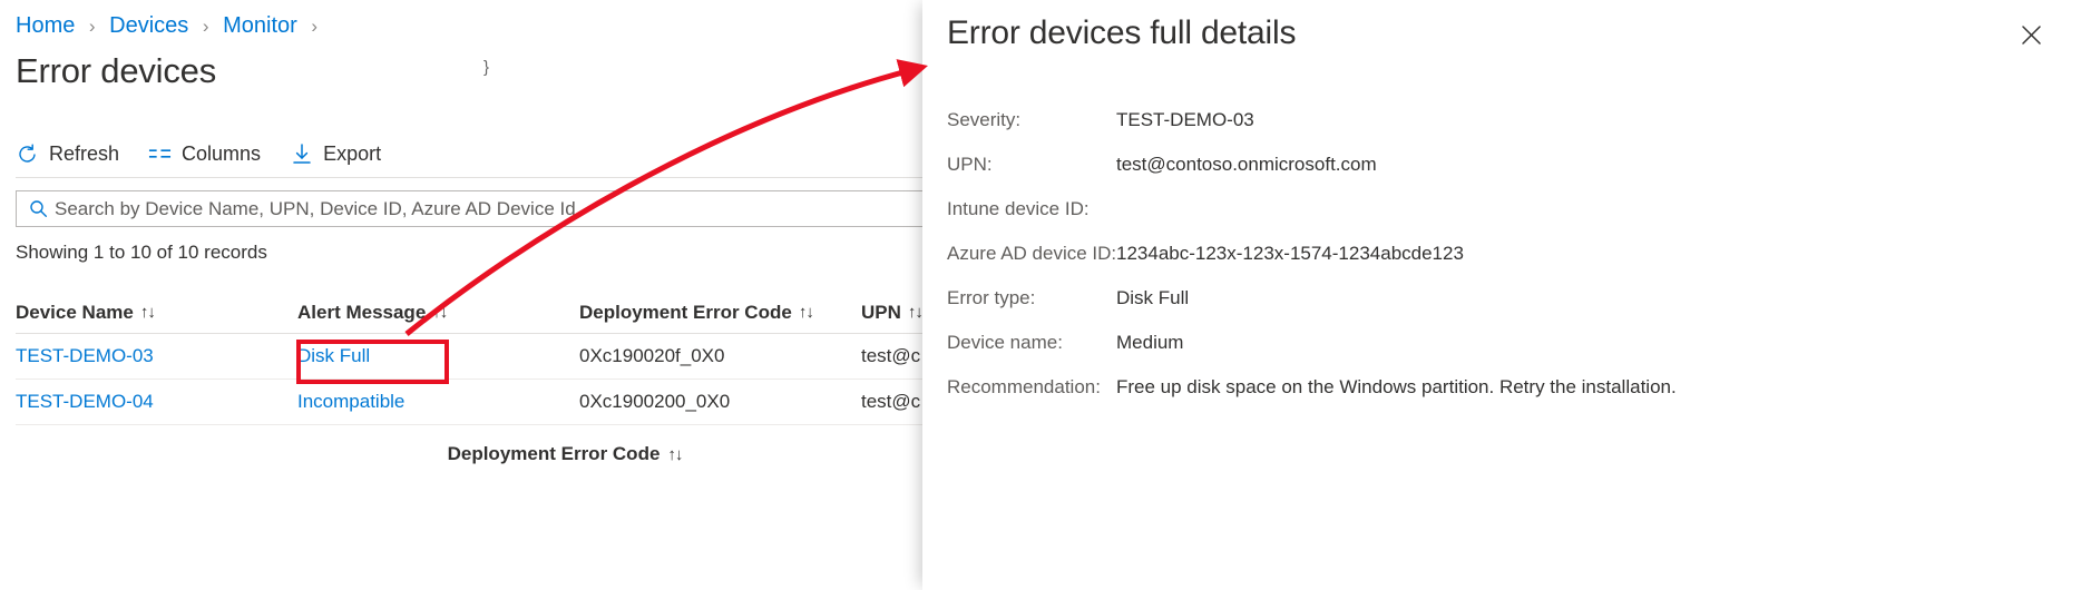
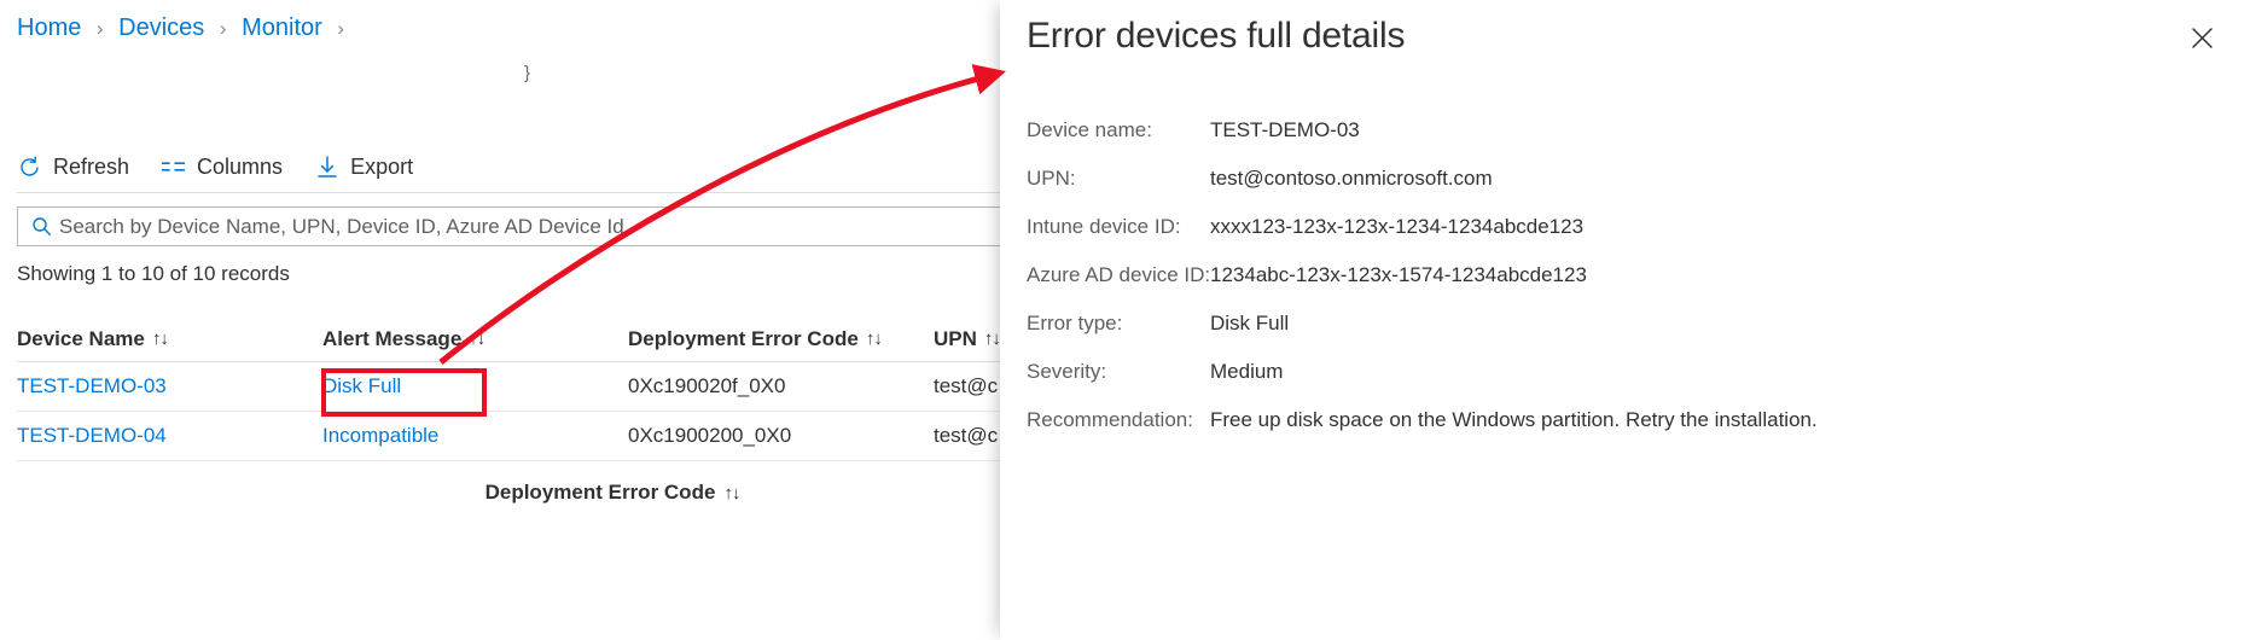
  Home › Devices › Monitor ›
- Error devices
  }
  Refresh
  Columns
  Export
  Search by Device Name, UPN, Device ID, Azure AD Device Id
  Showing 1 to 10 of 10 records
  Device Name
  ↑↓
  Alert Message
  Deployment Error Code
  ↑↓
  UPN
  ↑↓
  TEST-DEMO-03
  Disk Full
  0Xc190020f_0X0
  test@c
  TEST-DEMO-04
  Incompatible
  0Xc1900200_0X0
  test@c
  Deployment Error Code
  ↑↓
  Error devices full details
- Severity:
+ Device name:
  TEST-DEMO-03
  UPN:
  test@contoso.onmicrosoft.com
  Intune device ID:
+ xxxx123-123x-123x-1234-1234abcde123
  Azure AD device ID:
  1234abc-123x-123x-1574-1234abcde123
  Error type:
  Disk Full
- Device name:
+ Severity:
  Medium
  Recommendation:
  Free up disk space on the Windows partition. Retry the installation.
